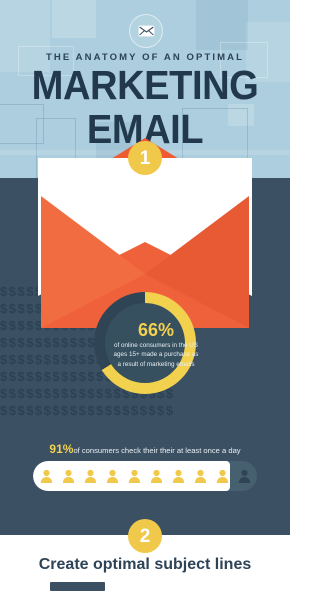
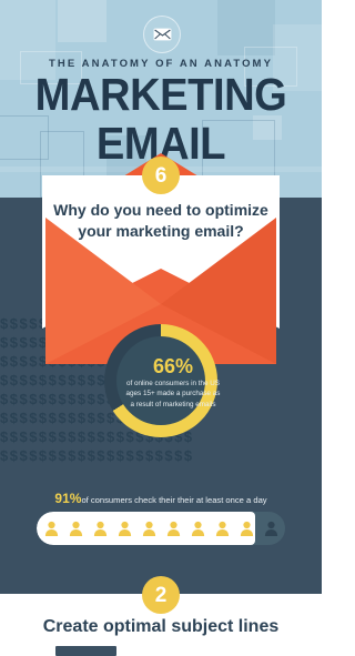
- THE ANATOMY OF AN OPTIMAL
+ THE ANATOMY OF AN ANATOMY
  MARKETING EMAIL
  $$$$$$$$$$$$$$$$$$$
+ Why do you need to optimize your marketing email?
- 1
+ 6
  66%
  91%of consumers check their their at least once a day
  2
  Create optimal subject lines
